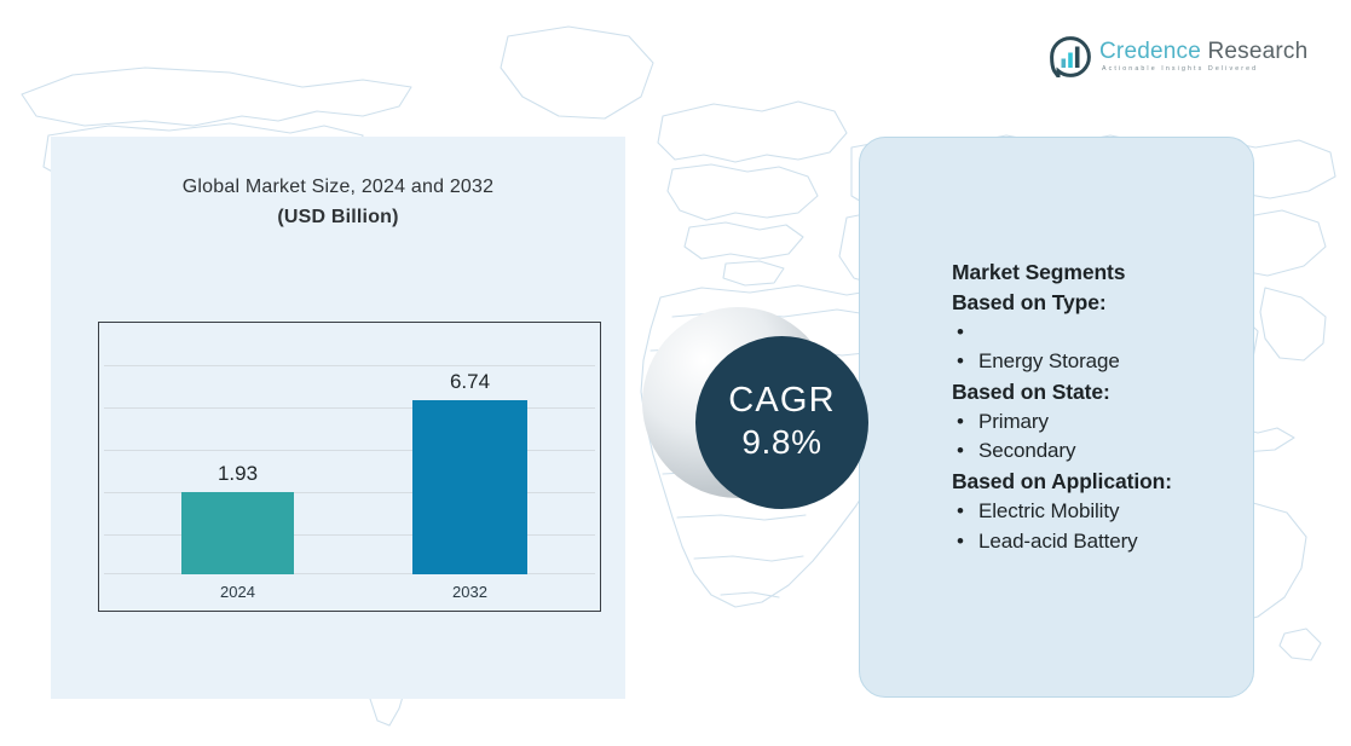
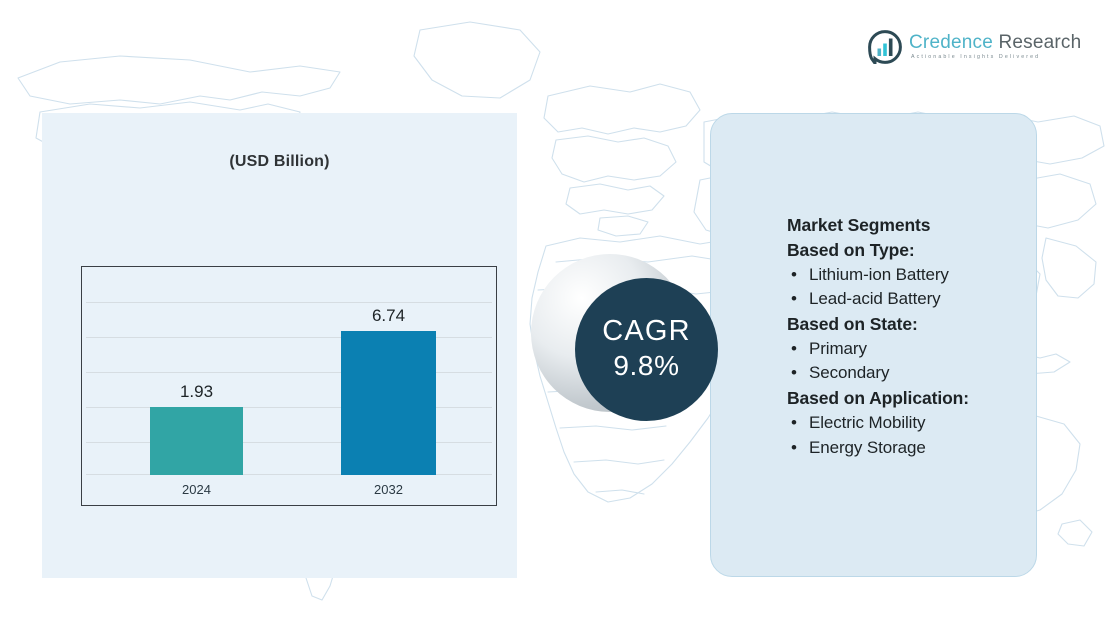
  Credence Research
- Global Market Size, 2024 and 2032
  (USD Billion)
  1.93
  2024
  6.74
  2032
  CAGR
  9.8%
  Market Segments
  Based on Type:
  •
+ Lithium-ion Battery
  •
- Energy Storage
+ Lead-acid Battery
  Based on State:
  •
  Primary
  •
  Secondary
  Based on Application:
  •
  Electric Mobility
  •
- Lead-acid Battery
+ Energy Storage
